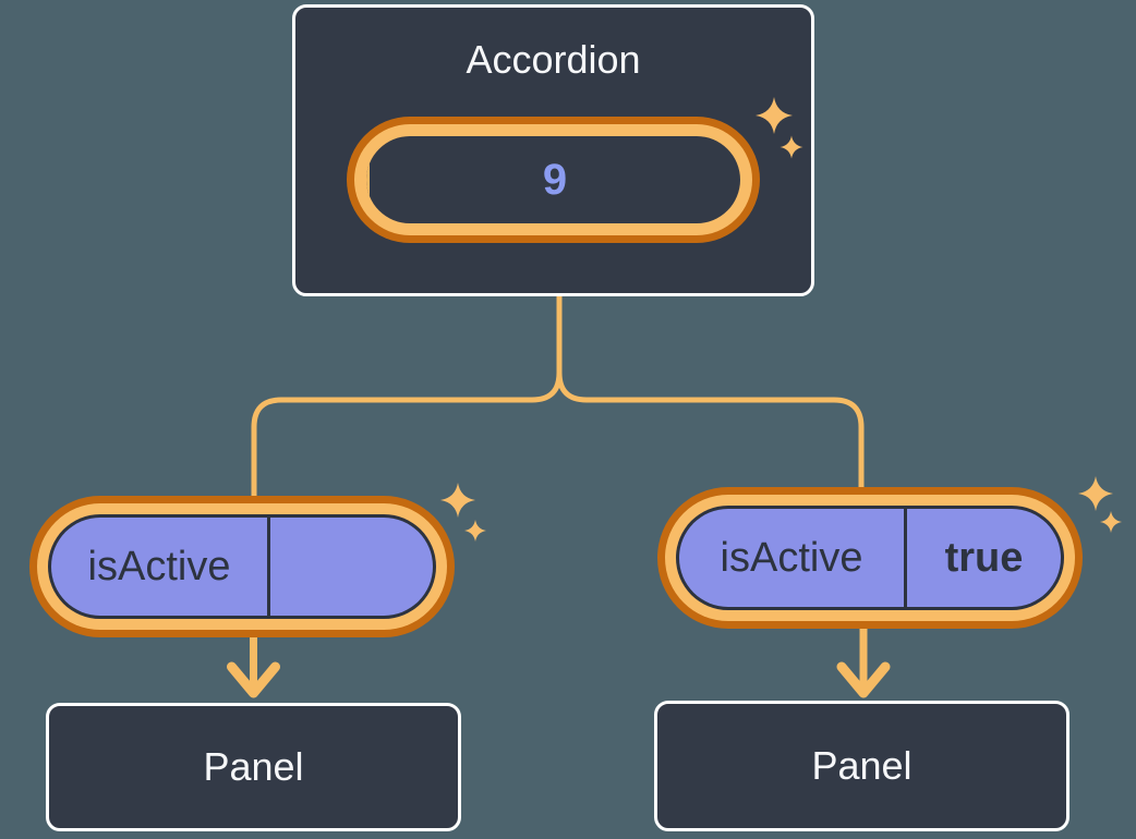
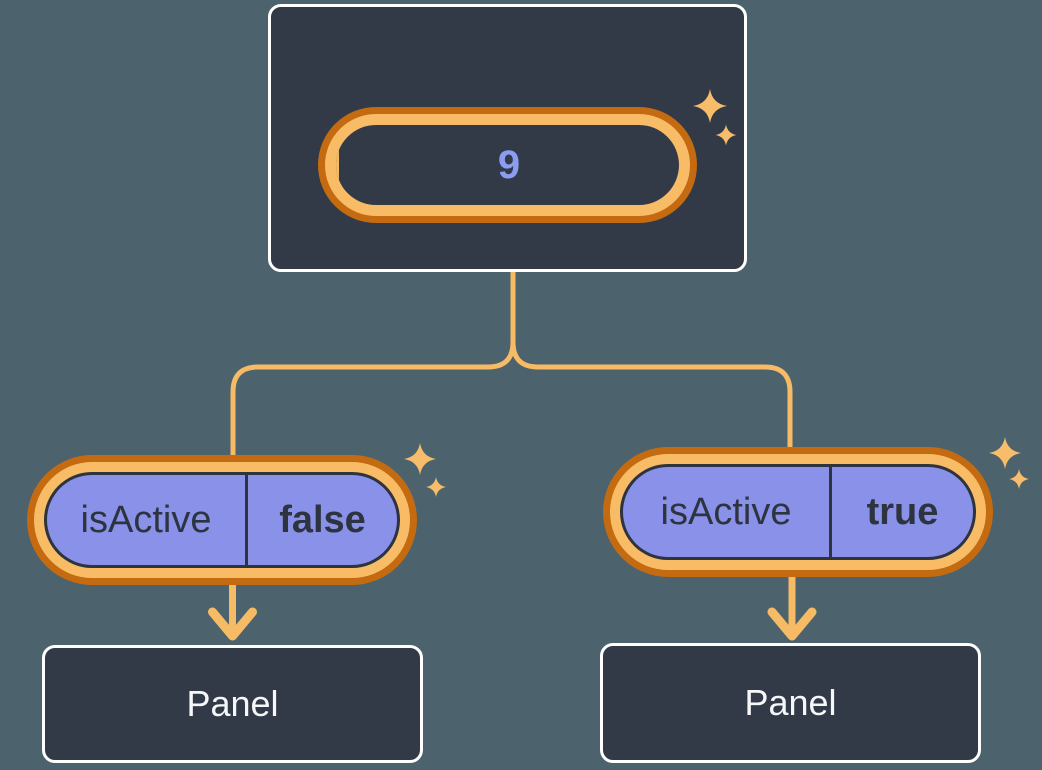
- Accordion
  9
  isActive
+ false
  isActive
  true
  Panel
  Panel
